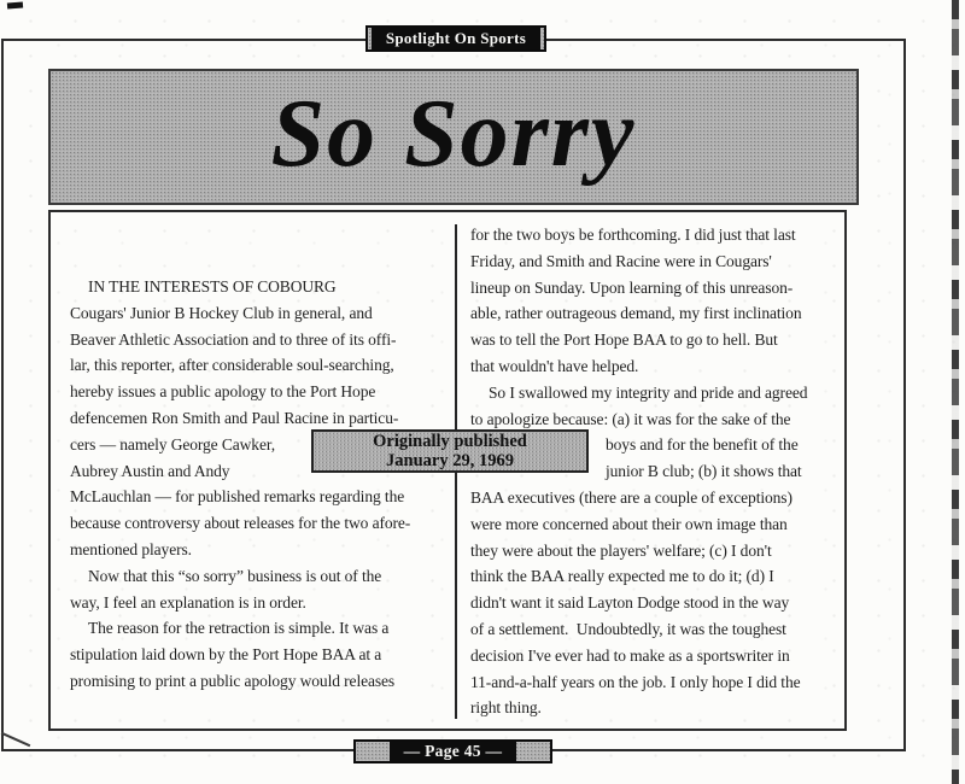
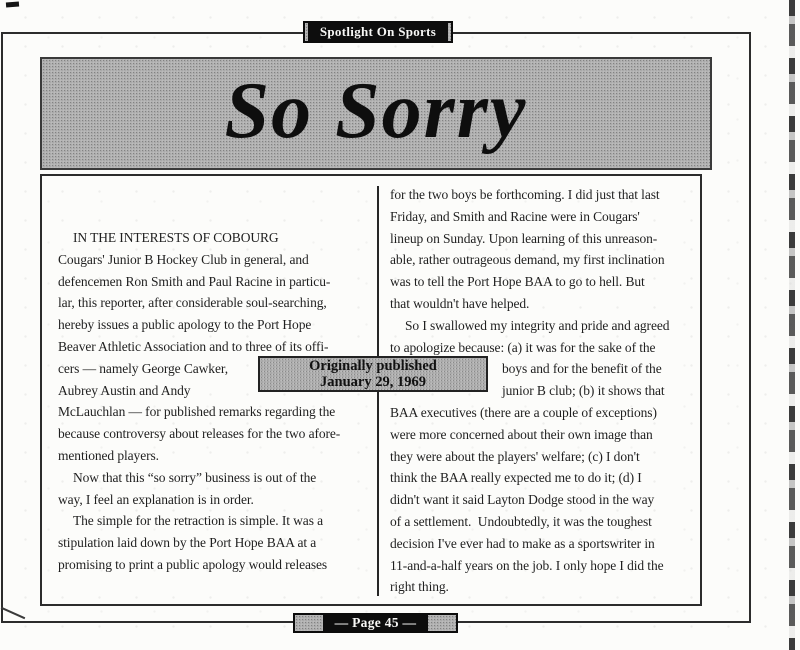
  Spotlight On Sports
  So Sorry
  IN THE INTERESTS OF COBOURG
  Cougars' Junior B Hockey Club in general, and
- Beaver Athletic Association and to three of its offi-
+ defencemen Ron Smith and Paul Racine in particu-
  lar, this reporter, after considerable soul-searching,
  hereby issues a public apology to the Port Hope
- defencemen Ron Smith and Paul Racine in particu-
+ Beaver Athletic Association and to three of its offi-
  cers — namely George Cawker,
  Aubrey Austin and Andy
  McLauchlan — for published remarks regarding the
  because controversy about releases for the two afore-
  mentioned players.
  Now that this “so sorry” business is out of the
  way, I feel an explanation is in order.
- The reason for the retraction is simple. It was a
+ The simple for the retraction is simple. It was a
  stipulation laid down by the Port Hope BAA at a
  promising to print a public apology would releases
  for the two boys be forthcoming. I did just that last
  Friday, and Smith and Racine were in Cougars'
  lineup on Sunday. Upon learning of this unreason-
  able, rather outrageous demand, my first inclination
  was to tell the Port Hope BAA to go to hell. But
  that wouldn't have helped.
  So I swallowed my integrity and pride and agreed
  to apologize because: (a) it was for the sake of the
  boys and for the benefit of the
  junior B club; (b) it shows that
  BAA executives (there are a couple of exceptions)
  were more concerned about their own image than
  they were about the players' welfare; (c) I don't
  think the BAA really expected me to do it; (d) I
  didn't want it said Layton Dodge stood in the way
  of a settlement. Undoubtedly, it was the toughest
  decision I've ever had to make as a sportswriter in
  11-and-a-half years on the job. I only hope I did the
  right thing.
  Originally published
  January 29, 1969
  — Page 45 —
